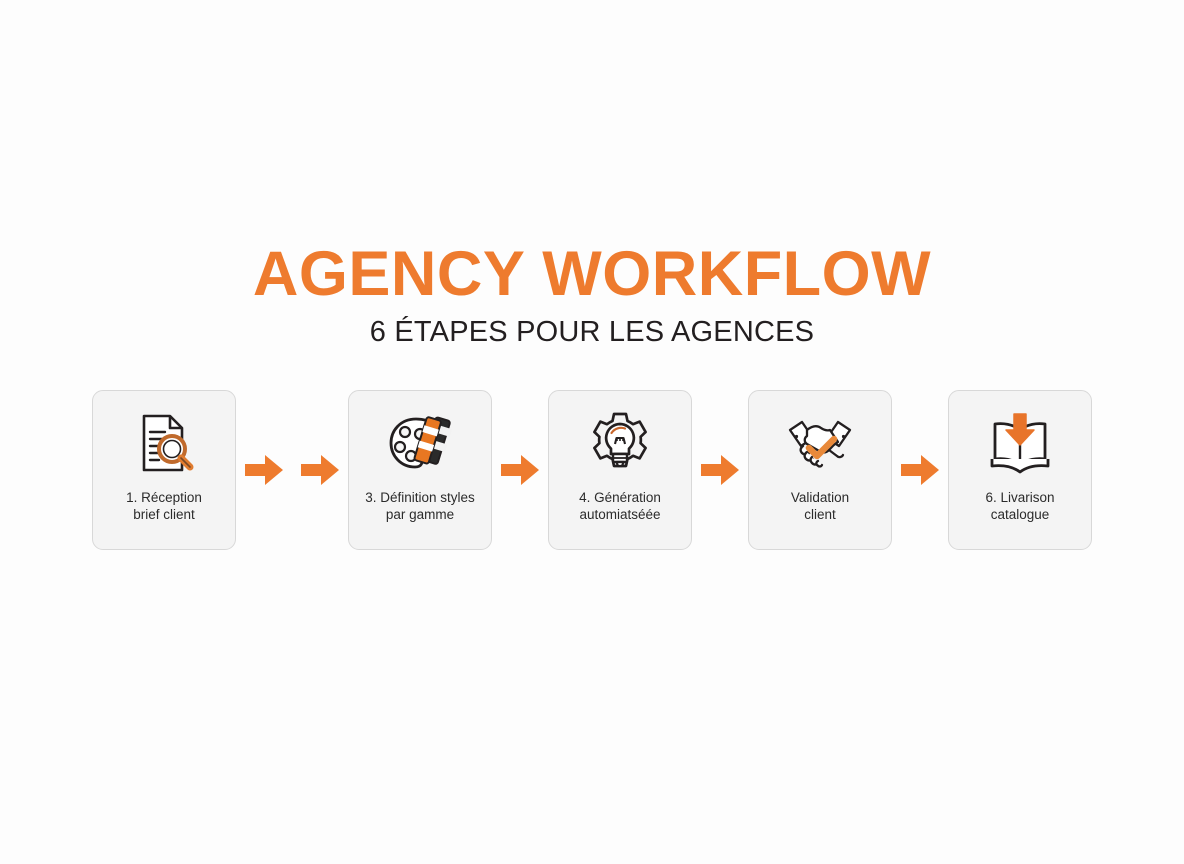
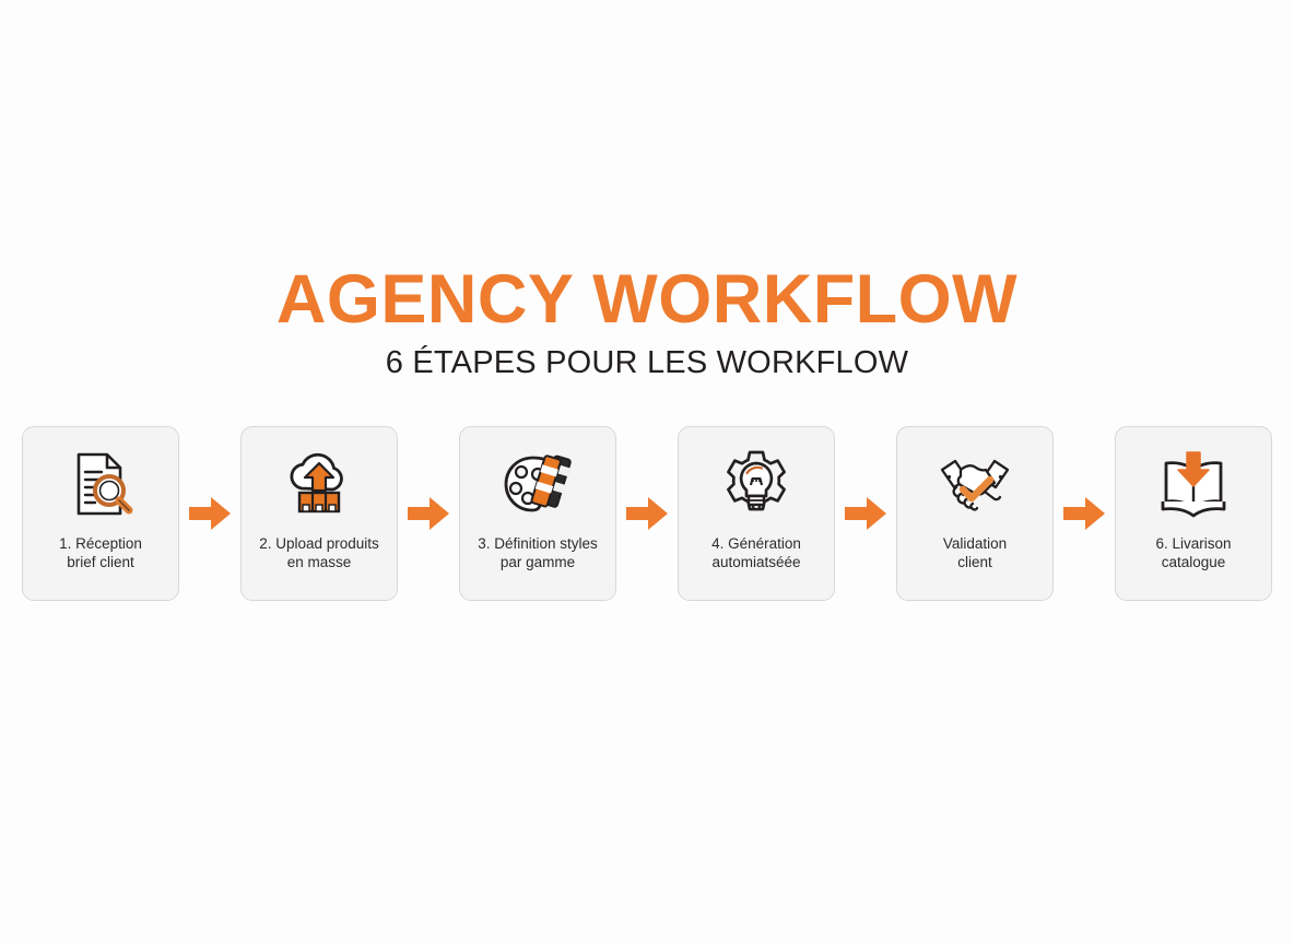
  AGENCY WORKFLOW
- 6 ÉTAPES POUR LES AGENCES
+ 6 ÉTAPES POUR LES WORKFLOW
  1. Réception
  brief client
+ 2. Upload produits
+ en masse
  3. Définition styles
  par gamme
  4. Génération
  automiatséée
  Validation
  client
  6. Livarison
  catalogue
